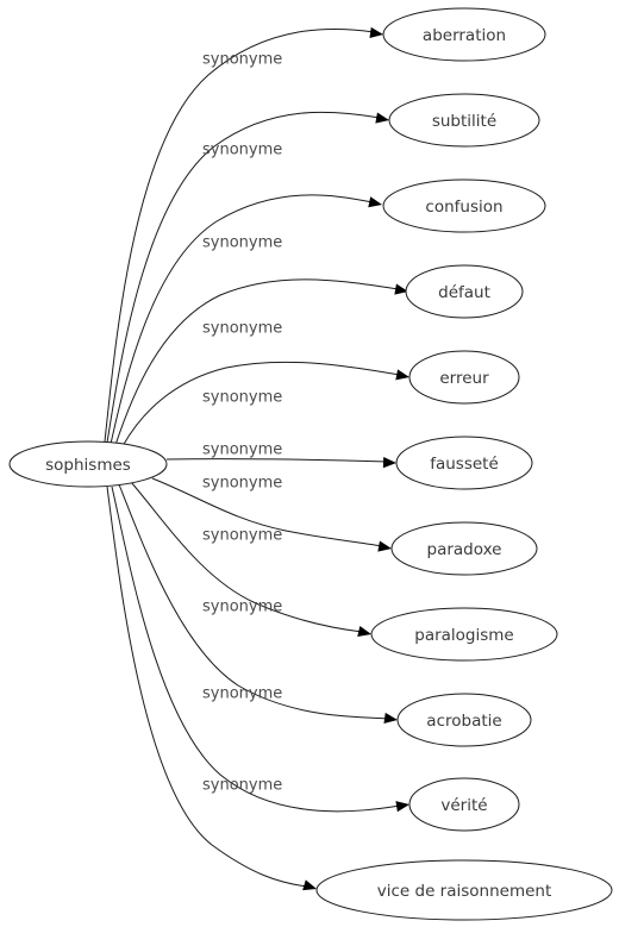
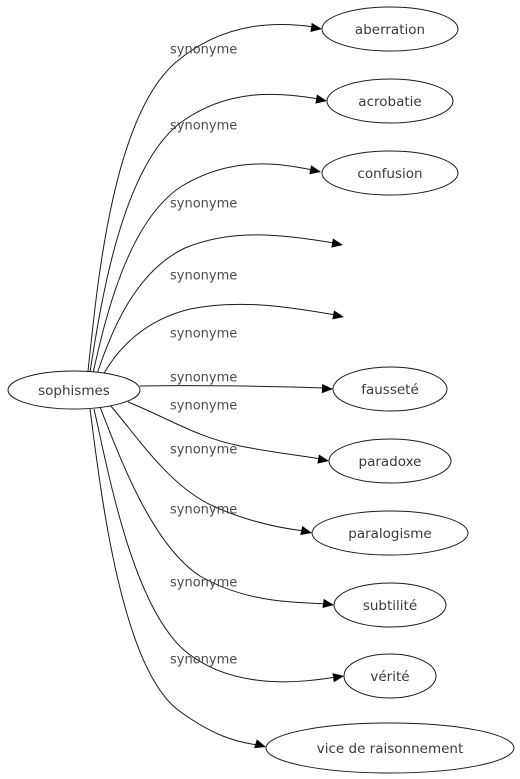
  sophismes
  aberration
- subtilité
+ acrobatie
  confusion
- défaut
- erreur
  fausseté
  paradoxe
  paralogisme
- acrobatie
+ subtilité
  vérité
  vice de raisonnement
  synonyme
  synonyme
  synonyme
  synonyme
  synonyme
  synonyme
  synonyme
  synonyme
  synonyme
  synonyme
  synonyme
